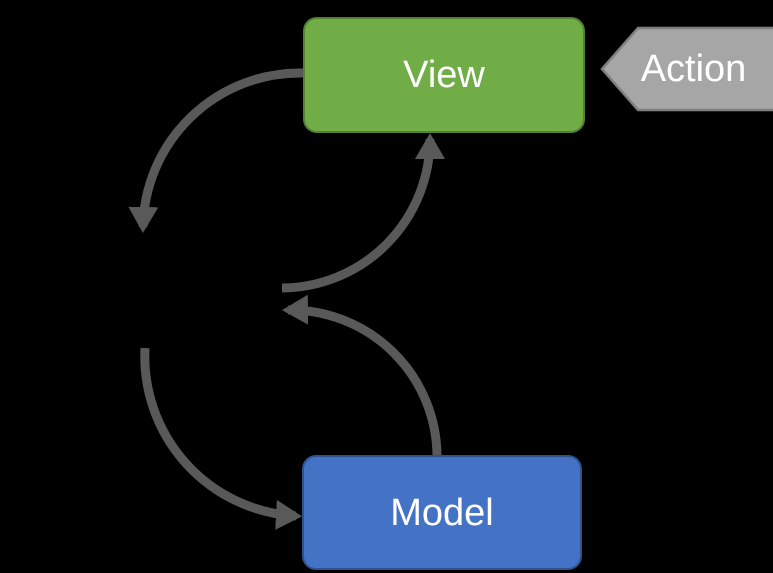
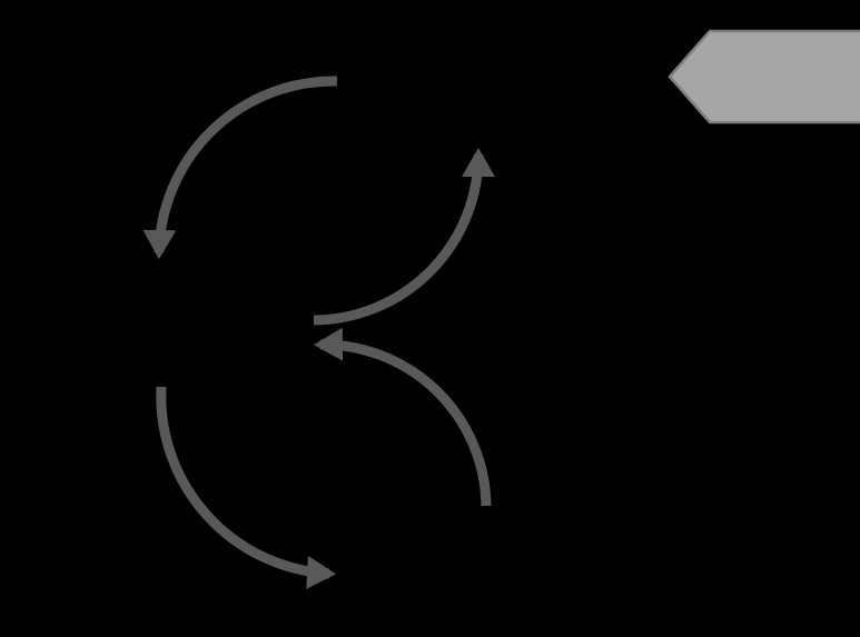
- View
- Model
- Action
